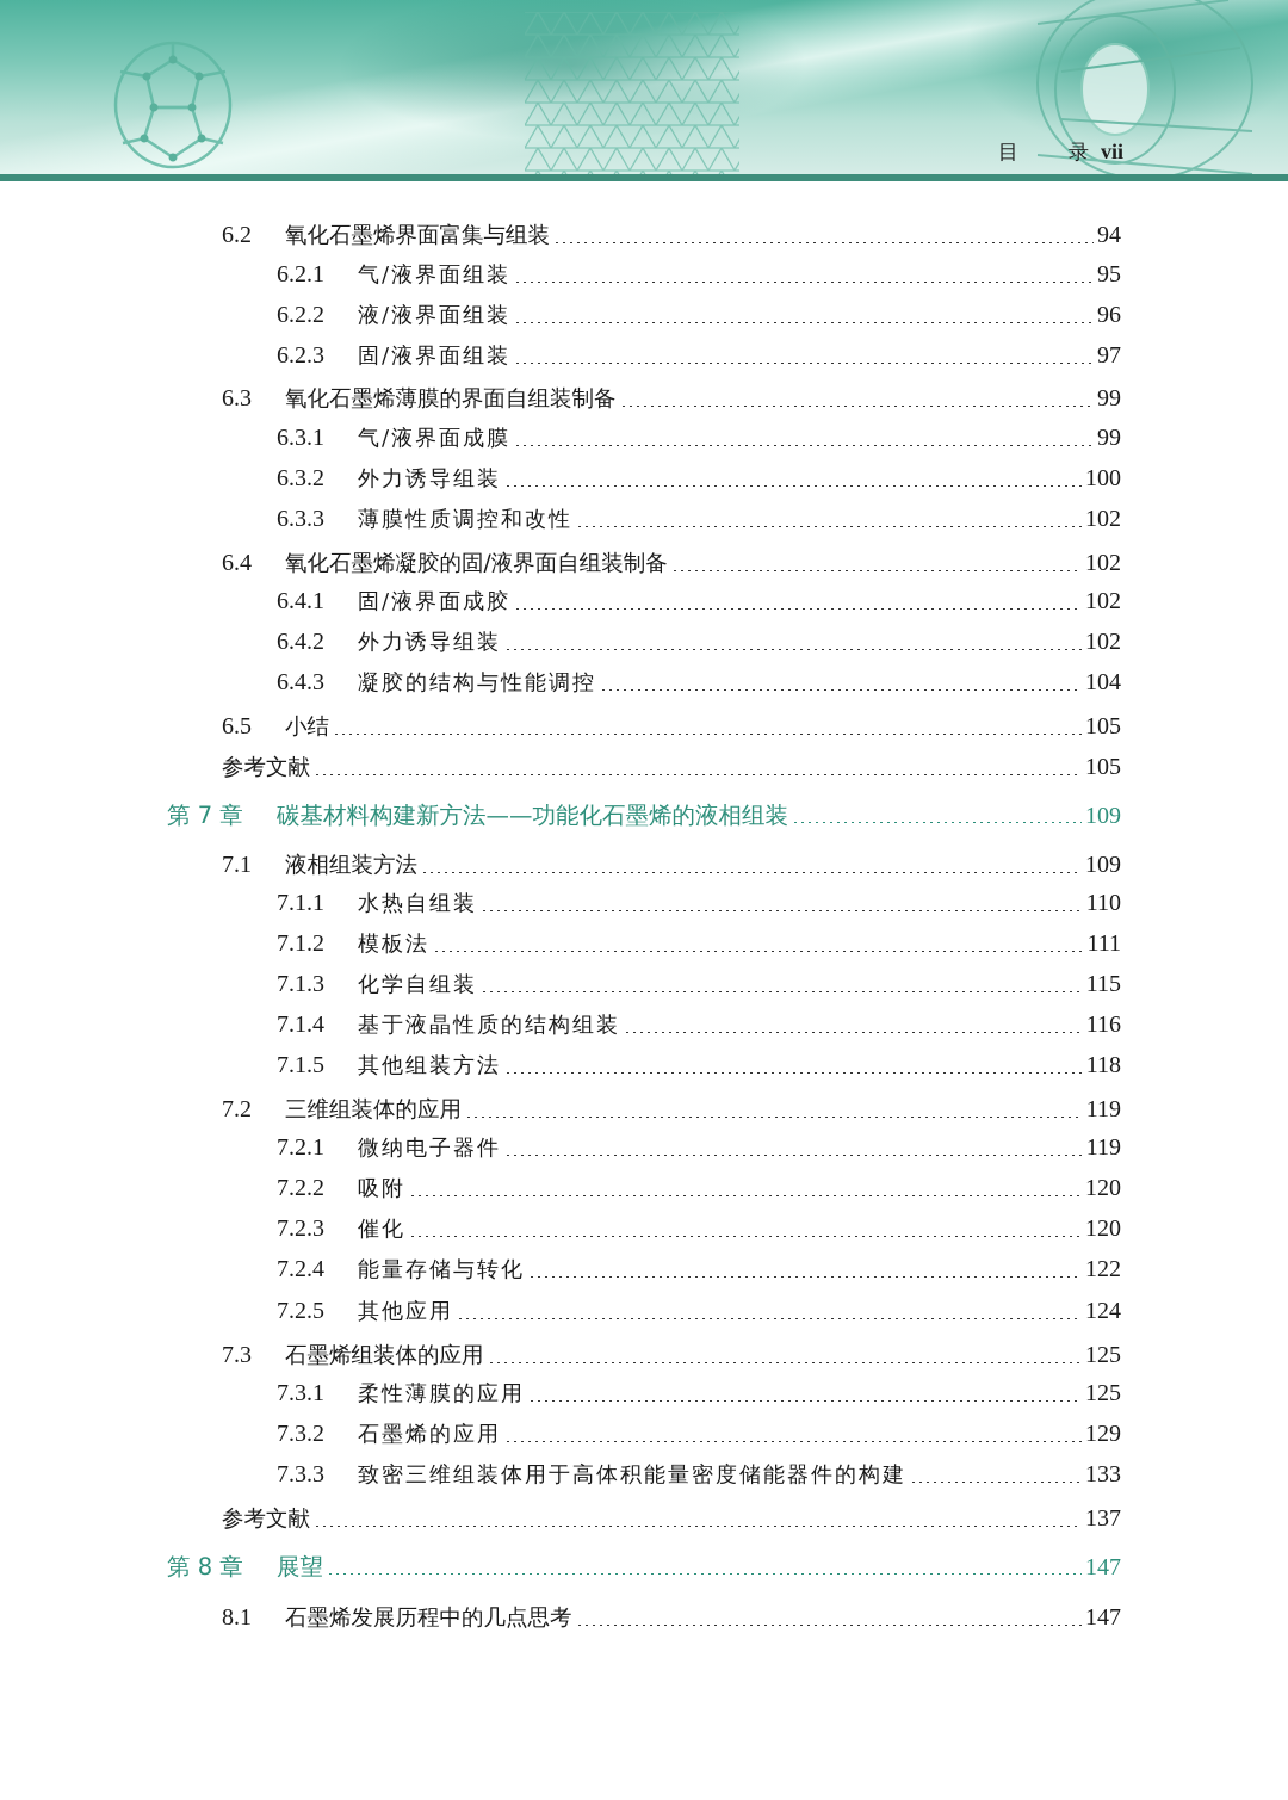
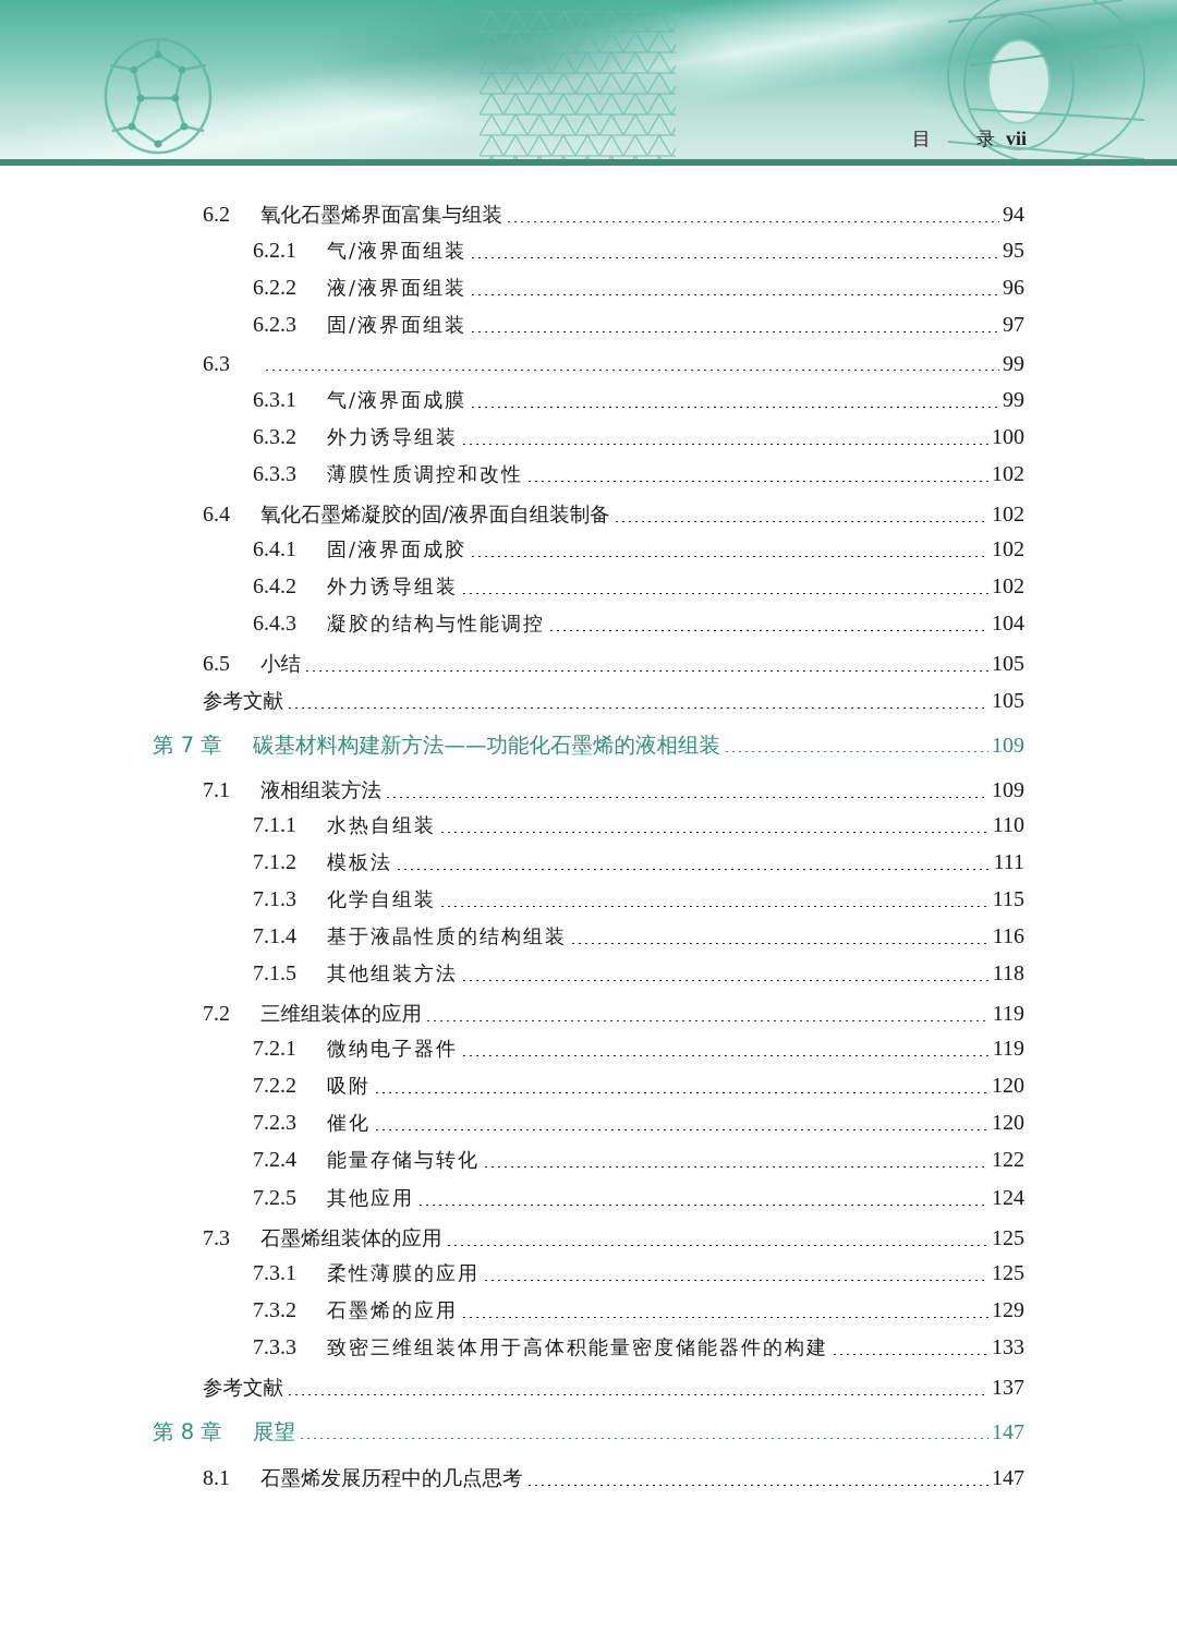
  目 录 vii
  6.2
  氧化石墨烯界面富集与组装
  94
  6.2.1
  气/液界面组装
  95
  6.2.2
  液/液界面组装
  96
  6.2.3
  固/液界面组装
  97
  6.3
- 氧化石墨烯薄膜的界面自组装制备
  99
  6.3.1
  气/液界面成膜
  99
  6.3.2
  外力诱导组装
  100
  6.3.3
  薄膜性质调控和改性
  102
  6.4
  氧化石墨烯凝胶的固/液界面自组装制备
  102
  6.4.1
  固/液界面成胶
  102
  6.4.2
  外力诱导组装
  102
  6.4.3
  凝胶的结构与性能调控
  104
  6.5
  小结
  105
  参考文献
  105
  第 7 章
  碳基材料构建新方法——功能化石墨烯的液相组装
  109
  7.1
  液相组装方法
  109
  7.1.1
  水热自组装
  110
  7.1.2
  模板法
  111
  7.1.3
  化学自组装
  115
  7.1.4
  基于液晶性质的结构组装
  116
  7.1.5
  其他组装方法
  118
  7.2
  三维组装体的应用
  119
  7.2.1
  微纳电子器件
  119
  7.2.2
  吸附
  120
  7.2.3
  催化
  120
  7.2.4
  能量存储与转化
  122
  7.2.5
  其他应用
  124
  7.3
  石墨烯组装体的应用
  125
  7.3.1
  柔性薄膜的应用
  125
  7.3.2
  石墨烯的应用
  129
  7.3.3
  致密三维组装体用于高体积能量密度储能器件的构建
  133
  参考文献
  137
  第 8 章
  展望
  147
  8.1
  石墨烯发展历程中的几点思考
  147
